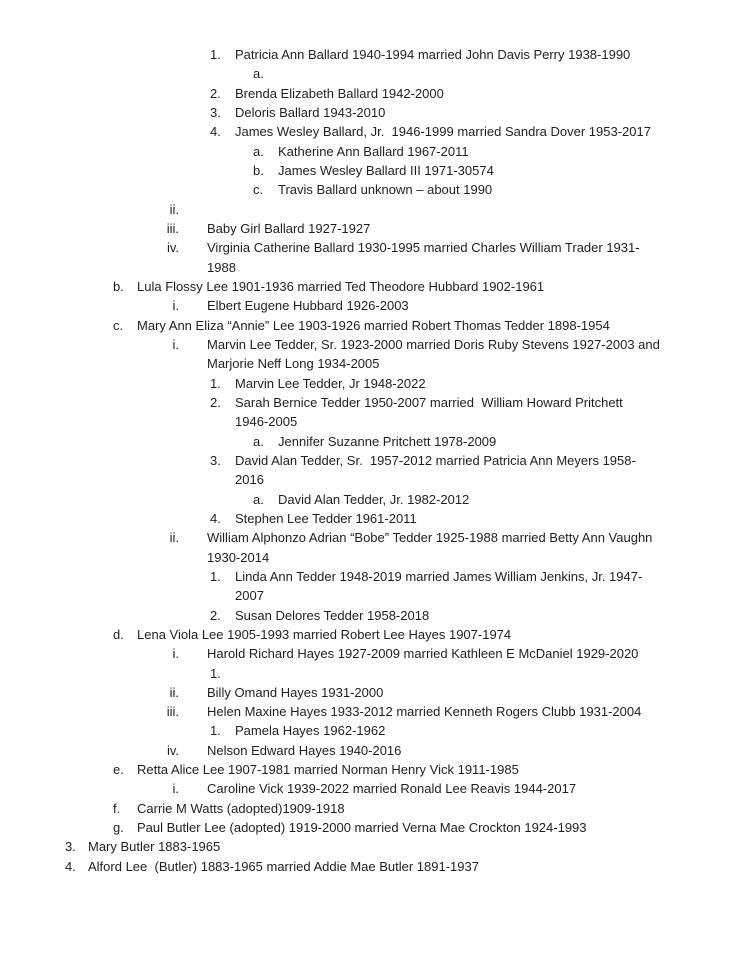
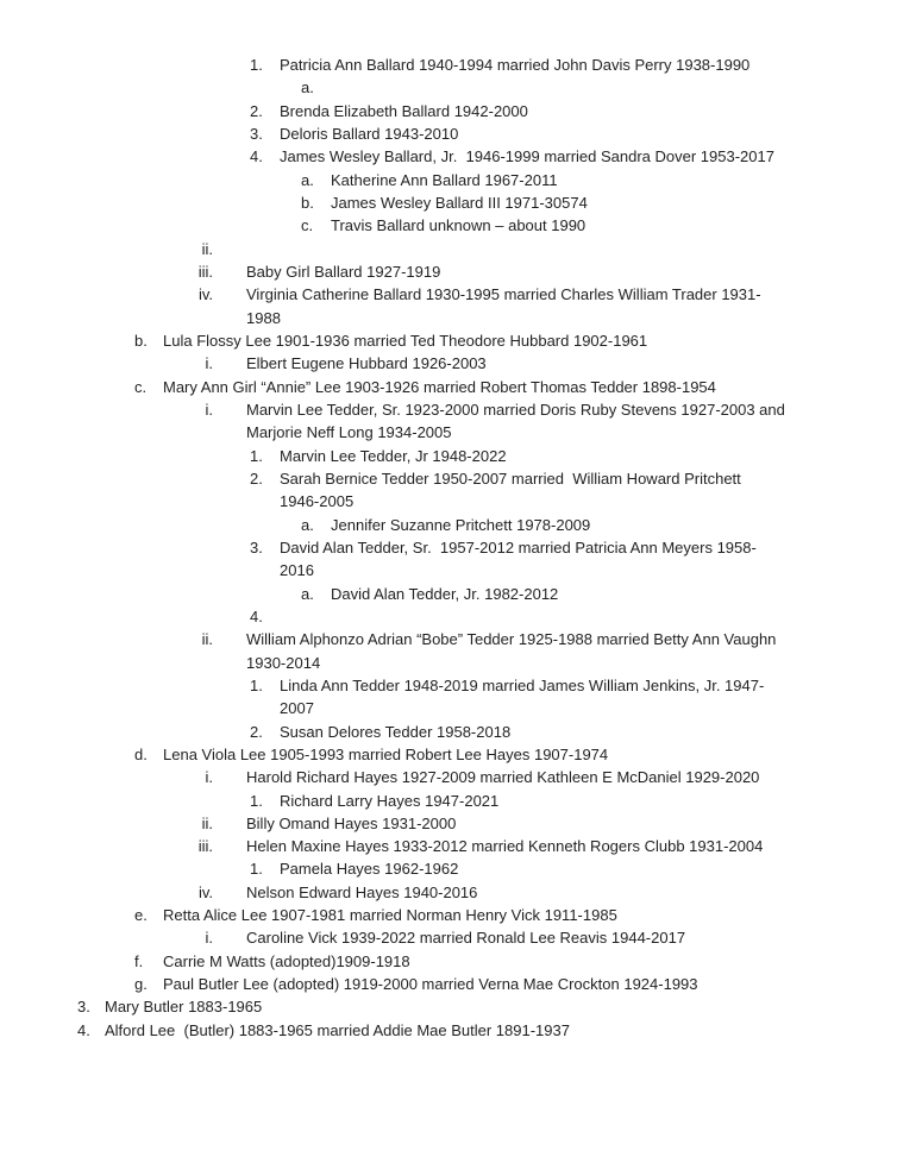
  1.
  Patricia Ann Ballard 1940-1994 married John Davis Perry 1938-1990
  a.
  2.
  Brenda Elizabeth Ballard 1942-2000
  3.
  Deloris Ballard 1943-2010
  4.
  James Wesley Ballard, Jr. 1946-1999 married Sandra Dover 1953-2017
  a.
  Katherine Ann Ballard 1967-2011
  b.
  James Wesley Ballard III 1971-30574
  c.
  Travis Ballard unknown – about 1990
  ii.
  iii.
- Baby Girl Ballard 1927-1927
+ Baby Girl Ballard 1927-1919
  iv.
  Virginia Catherine Ballard 1930-1995 married Charles William Trader 1931-
  1988
  b.
  Lula Flossy Lee 1901-1936 married Ted Theodore Hubbard 1902-1961
  i.
  Elbert Eugene Hubbard 1926-2003
  c.
- Mary Ann Eliza “Annie” Lee 1903-1926 married Robert Thomas Tedder 1898-1954
+ Mary Ann Girl “Annie” Lee 1903-1926 married Robert Thomas Tedder 1898-1954
  i.
  Marvin Lee Tedder, Sr. 1923-2000 married Doris Ruby Stevens 1927-2003 and
  Marjorie Neff Long 1934-2005
  1.
  Marvin Lee Tedder, Jr 1948-2022
  2.
  Sarah Bernice Tedder 1950-2007 married William Howard Pritchett
  1946-2005
  a.
  Jennifer Suzanne Pritchett 1978-2009
  3.
  David Alan Tedder, Sr. 1957-2012 married Patricia Ann Meyers 1958-
  2016
  a.
  David Alan Tedder, Jr. 1982-2012
  4.
- Stephen Lee Tedder 1961-2011
  ii.
  William Alphonzo Adrian “Bobe” Tedder 1925-1988 married Betty Ann Vaughn
  1930-2014
  1.
  Linda Ann Tedder 1948-2019 married James William Jenkins, Jr. 1947-
  2007
  2.
  Susan Delores Tedder 1958-2018
  d.
  Lena Viola Lee 1905-1993 married Robert Lee Hayes 1907-1974
  i.
  Harold Richard Hayes 1927-2009 married Kathleen E McDaniel 1929-2020
  1.
+ Richard Larry Hayes 1947-2021
  ii.
  Billy Omand Hayes 1931-2000
  iii.
  Helen Maxine Hayes 1933-2012 married Kenneth Rogers Clubb 1931-2004
  1.
  Pamela Hayes 1962-1962
  iv.
  Nelson Edward Hayes 1940-2016
  e.
  Retta Alice Lee 1907-1981 married Norman Henry Vick 1911-1985
  i.
  Caroline Vick 1939-2022 married Ronald Lee Reavis 1944-2017
  f.
  Carrie M Watts (adopted)1909-1918
  g.
  Paul Butler Lee (adopted) 1919-2000 married Verna Mae Crockton 1924-1993
  3.
  Mary Butler 1883-1965
  4.
  Alford Lee (Butler) 1883-1965 married Addie Mae Butler 1891-1937
